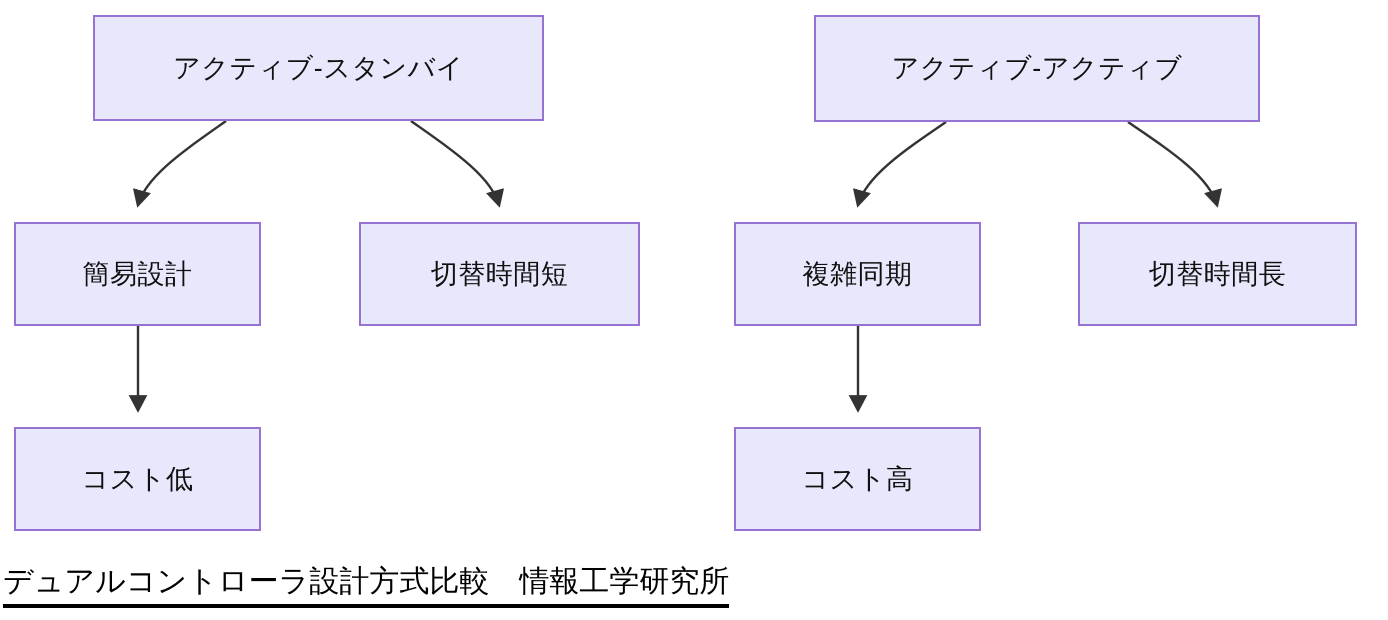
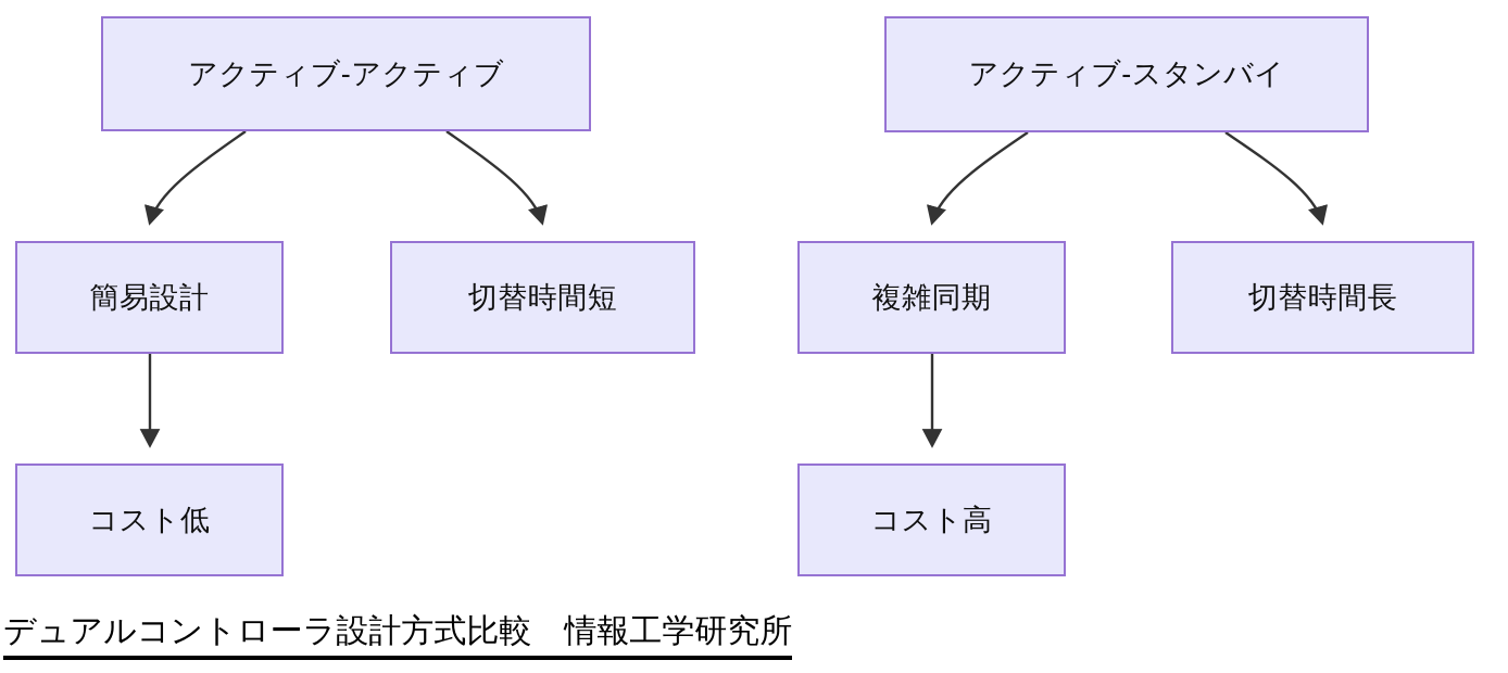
- アクティブ-スタンバイ
+ アクティブ-アクティブ
  簡易設計
  切替時間短
  コスト低
- アクティブ-アクティブ
+ アクティブ-スタンバイ
  複雑同期
  切替時間長
  コスト高
  デュアルコントローラ設計方式比較 情報工学研究所
